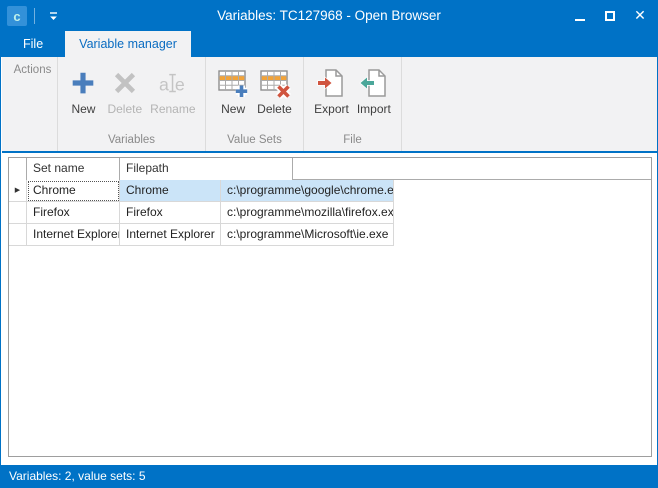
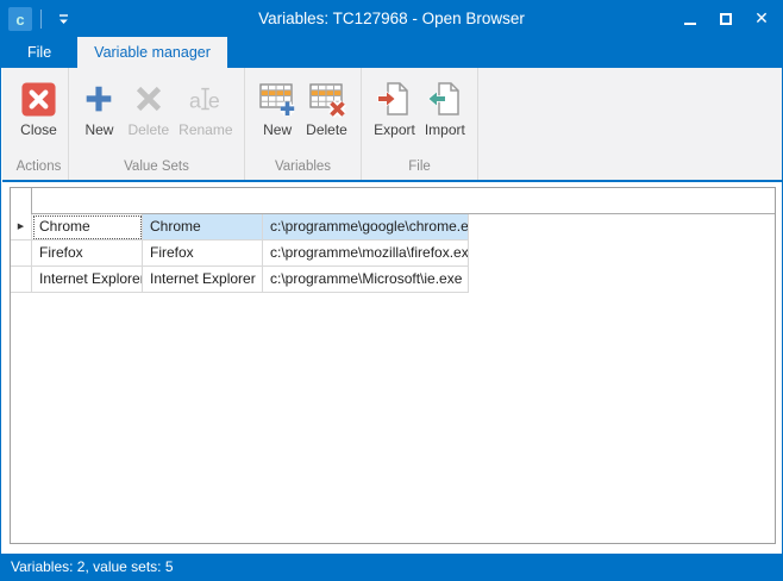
  c
  Variables: TC127968 - Open Browser
  ✕
  File
  Variable manager
+ Close
  Actions
  New
  Delete
  a
  e
  Rename
- Variables
+ Value Sets
  New
  Delete
- Value Sets
+ Variables
  Export
  Import
  File
- Set name
- Filepath
  Chrome
  Chrome
  c:\programme\google\chrome.e
  Firefox
  Firefox
  c:\programme\mozilla\firefox.ex
  Internet Explorer
  Internet Explorer
  c:\programme\Microsoft\ie.exe
  Variables: 2, value sets: 5
